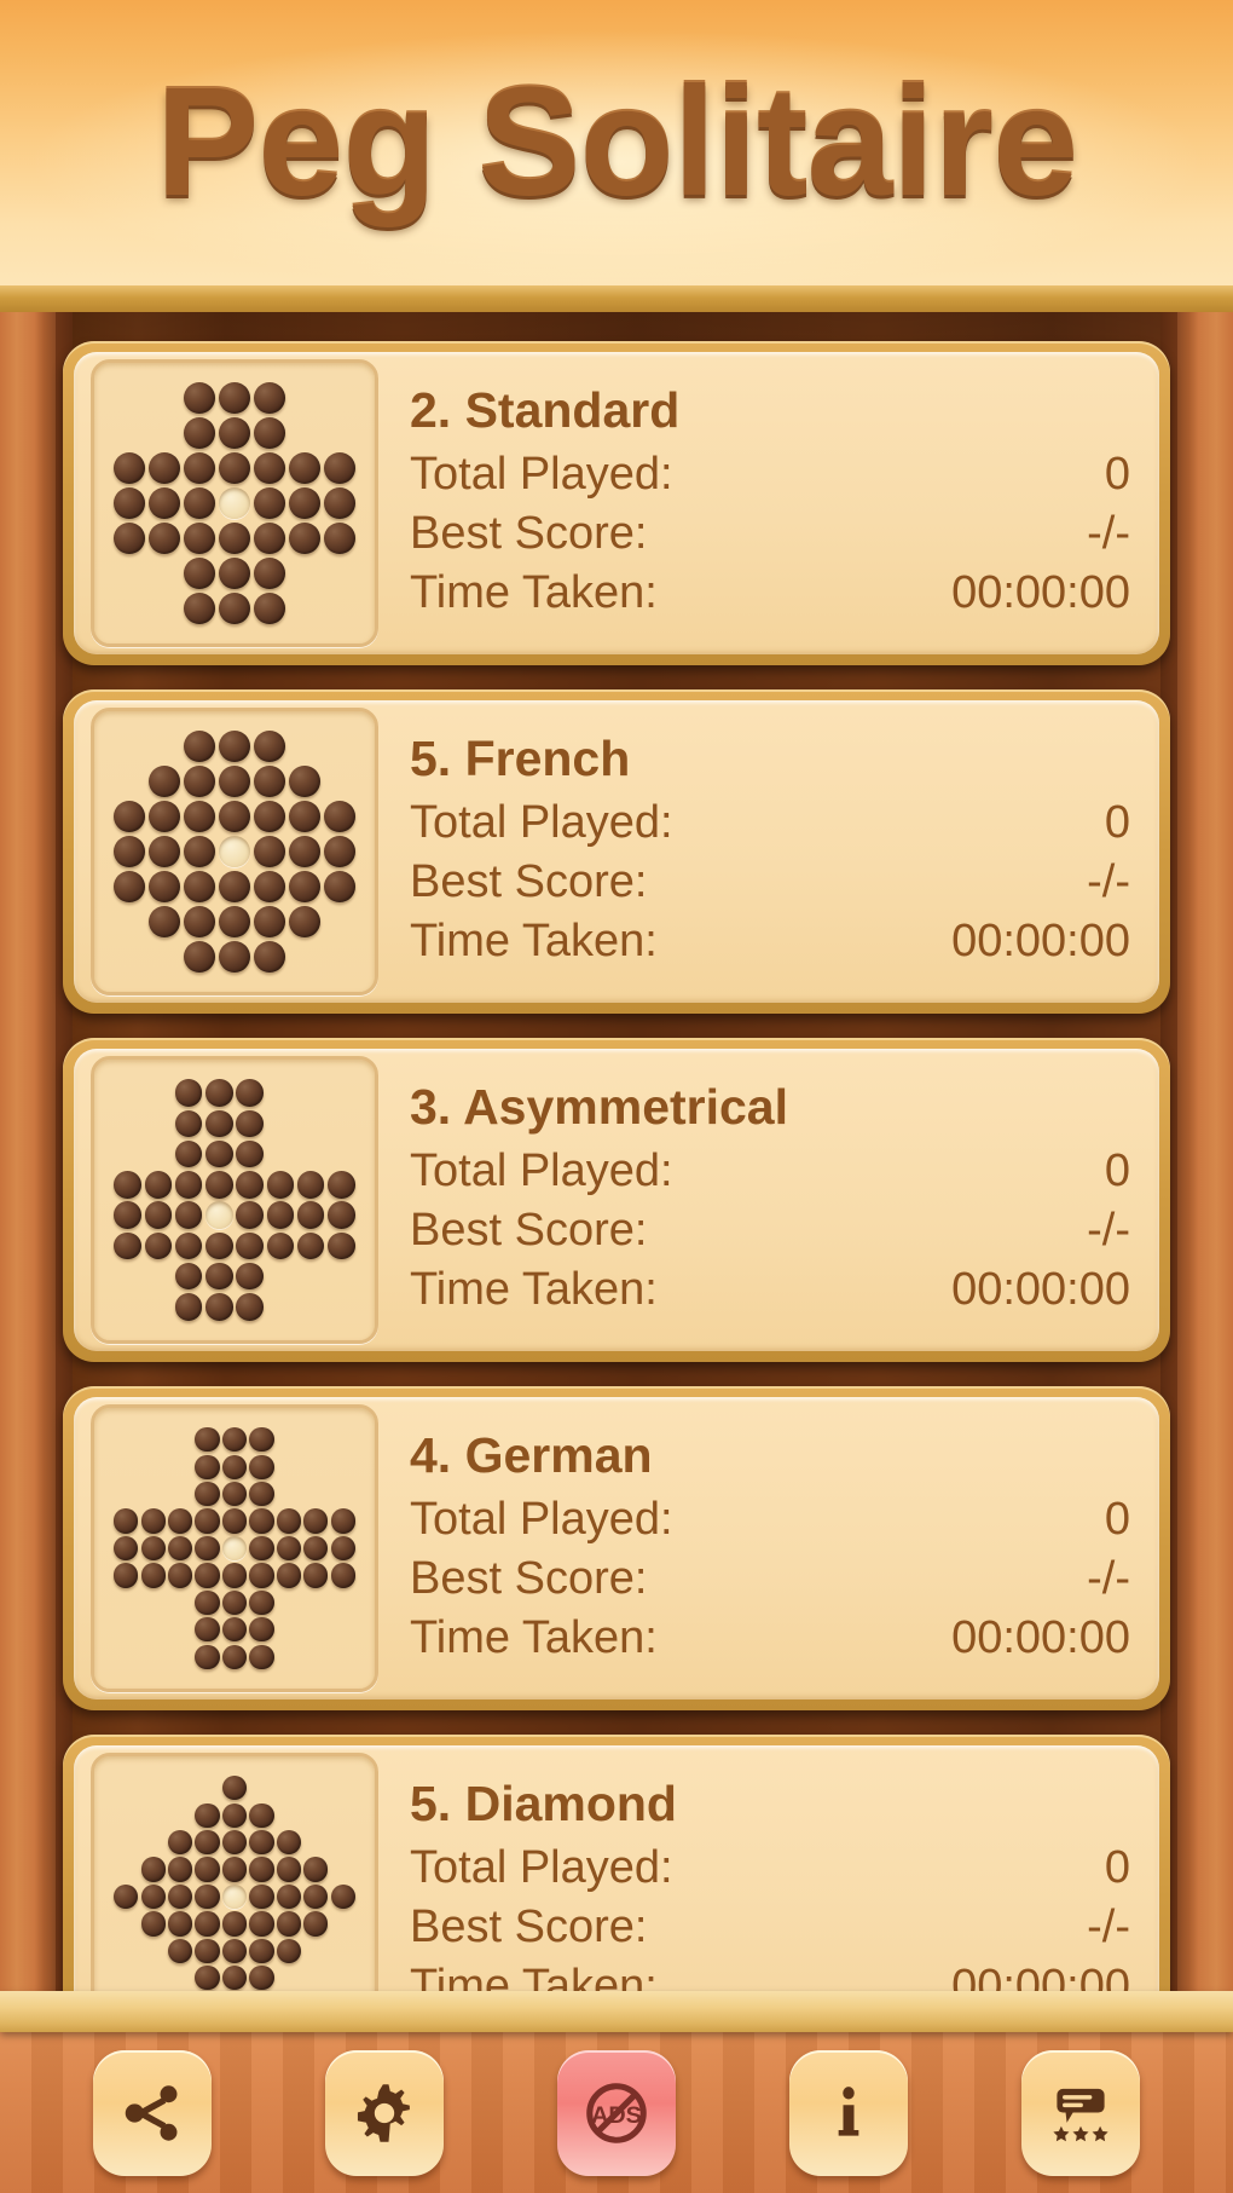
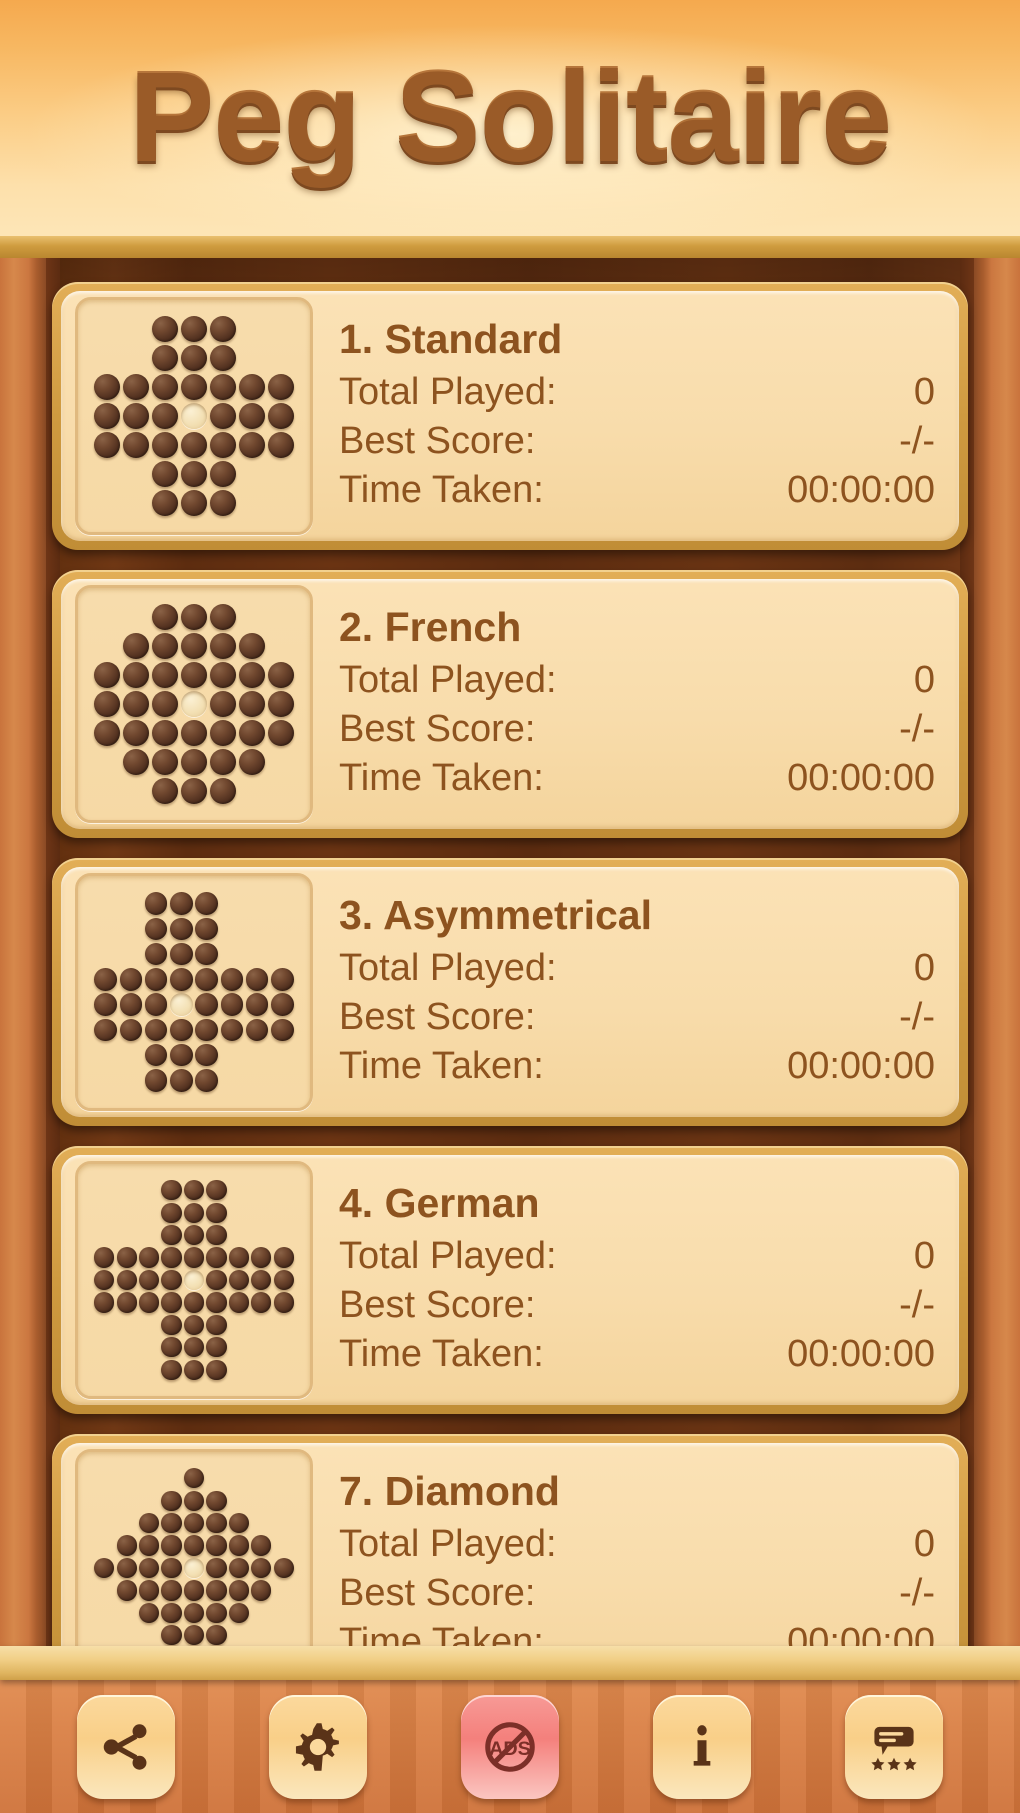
  Peg Solitaire
- 2. Standard
+ 1. Standard
  Total Played:
  0
  Best Score:
  -/-
  Time Taken:
  00:00:00
- 5. French
+ 2. French
  Total Played:
  0
  Best Score:
  -/-
  Time Taken:
  00:00:00
  3. Asymmetrical
  Total Played:
  0
  Best Score:
  -/-
  Time Taken:
  00:00:00
  4. German
  Total Played:
  0
  Best Score:
  -/-
  Time Taken:
  00:00:00
- 5. Diamond
+ 7. Diamond
  Total Played:
  0
  Best Score:
  -/-
  Time Taken:
  00:00:00
